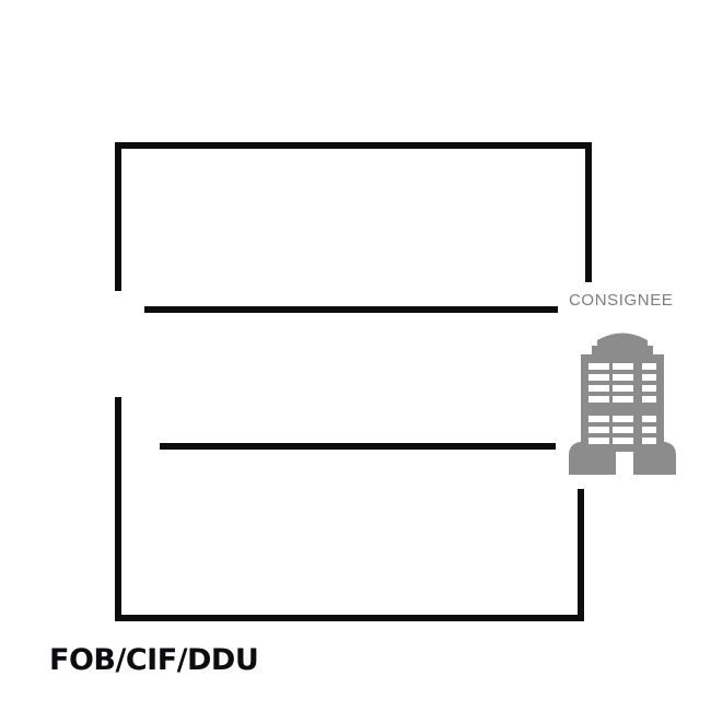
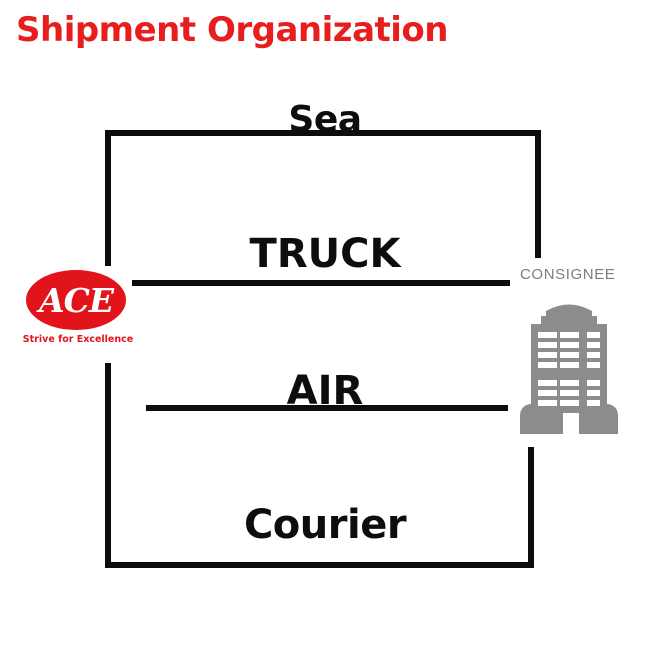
+ Shipment Organization
+ Sea
+ TRUCK
+ AIR
+ Courier
+ ACE
+ Strive for Excellence
  CONSIGNEE
- FOB/CIF/DDU
